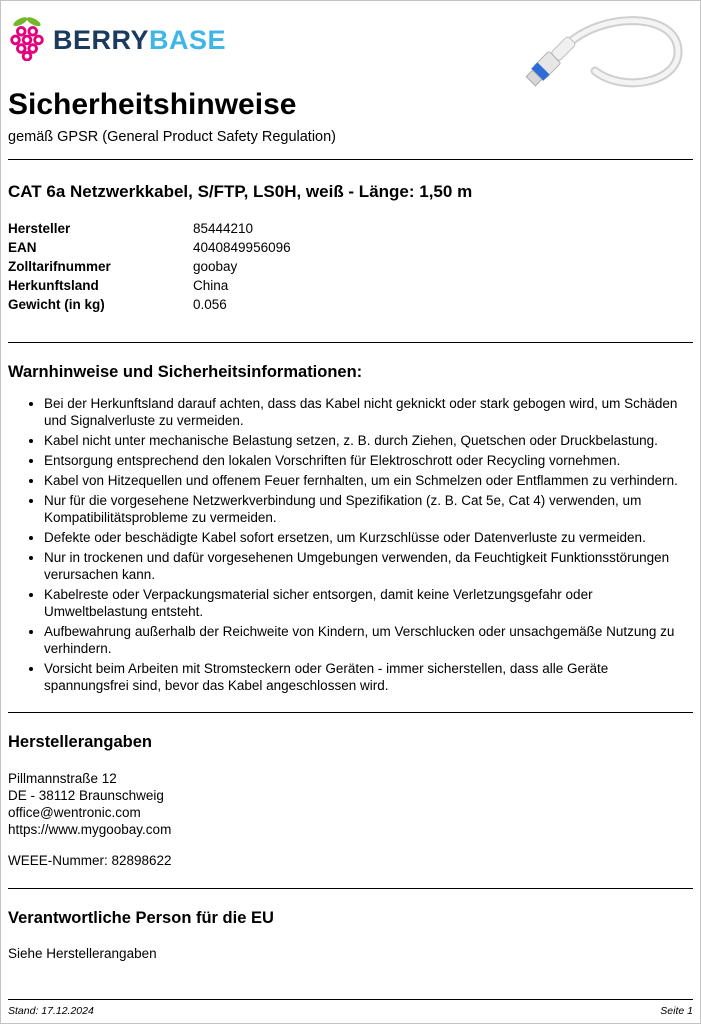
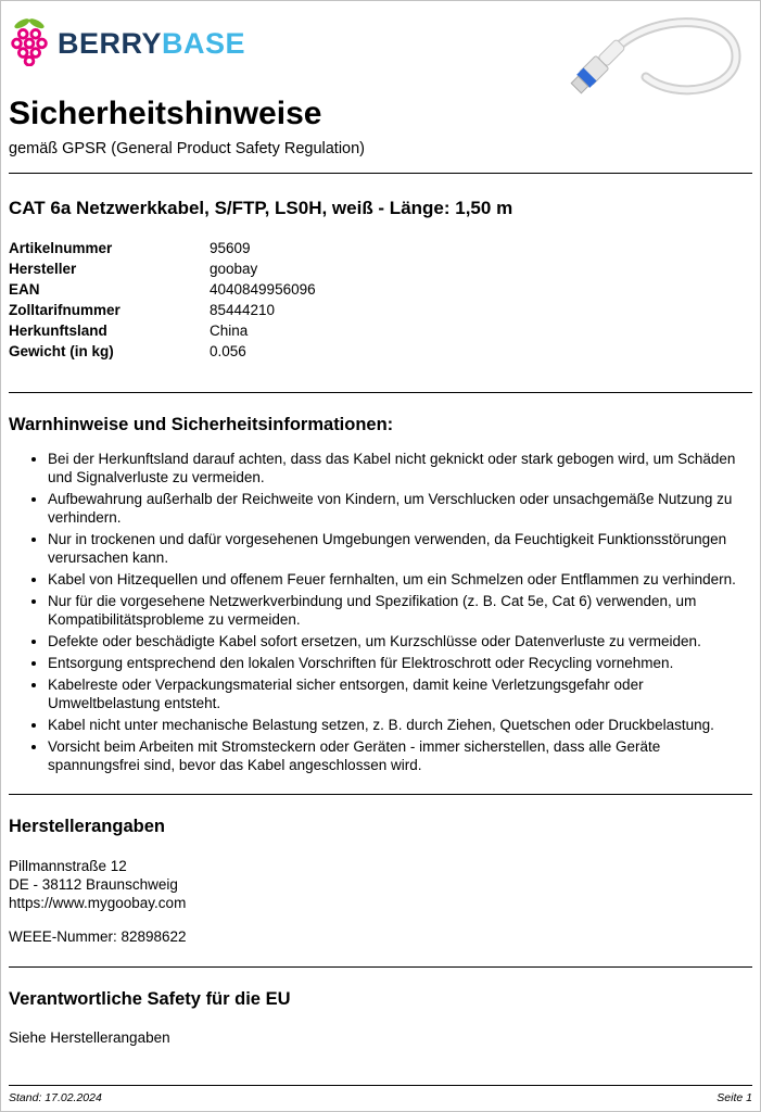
  BERRYBASE
  Sicherheitshinweise
  gemäß GPSR (General Product Safety Regulation)
  CAT 6a Netzwerkkabel, S/FTP, LS0H, weiß - Länge: 1,50 m
+ Artikelnummer
+ 95609
  Hersteller
- 85444210
+ goobay
  EAN
  4040849956096
  Zolltarifnummer
- goobay
+ 85444210
  Herkunftsland
  China
  Gewicht (in kg)
  0.056
  Warnhinweise und Sicherheitsinformationen:
  Bei der Herkunftsland darauf achten, dass das Kabel nicht geknickt oder stark gebogen wird, um Schäden und Signalverluste zu vermeiden.
- Kabel nicht unter mechanische Belastung setzen, z. B. durch Ziehen, Quetschen oder Druckbelastung.
+ Aufbewahrung außerhalb der Reichweite von Kindern, um Verschlucken oder unsachgemäße Nutzung zu verhindern.
- Entsorgung entsprechend den lokalen Vorschriften für Elektroschrott oder Recycling vornehmen.
+ Nur in trockenen und dafür vorgesehenen Umgebungen verwenden, da Feuchtigkeit Funktionsstörungen verursachen kann.
  Kabel von Hitzequellen und offenem Feuer fernhalten, um ein Schmelzen oder Entflammen zu verhindern.
- Nur für die vorgesehene Netzwerkverbindung und Spezifikation (z. B. Cat 5e, Cat 4) verwenden, um Kompatibilitätsprobleme zu vermeiden.
+ Nur für die vorgesehene Netzwerkverbindung und Spezifikation (z. B. Cat 5e, Cat 6) verwenden, um Kompatibilitätsprobleme zu vermeiden.
  Defekte oder beschädigte Kabel sofort ersetzen, um Kurzschlüsse oder Datenverluste zu vermeiden.
- Nur in trockenen und dafür vorgesehenen Umgebungen verwenden, da Feuchtigkeit Funktionsstörungen verursachen kann.
+ Entsorgung entsprechend den lokalen Vorschriften für Elektroschrott oder Recycling vornehmen.
  Kabelreste oder Verpackungsmaterial sicher entsorgen, damit keine Verletzungsgefahr oder Umweltbelastung entsteht.
- Aufbewahrung außerhalb der Reichweite von Kindern, um Verschlucken oder unsachgemäße Nutzung zu verhindern.
+ Kabel nicht unter mechanische Belastung setzen, z. B. durch Ziehen, Quetschen oder Druckbelastung.
  Vorsicht beim Arbeiten mit Stromsteckern oder Geräten - immer sicherstellen, dass alle Geräte spannungsfrei sind, bevor das Kabel angeschlossen wird.
  Herstellerangaben
  Pillmannstraße 12
  DE - 38112 Braunschweig
- office@wentronic.com
  https://www.mygoobay.com
  WEEE-Nummer: 82898622
- Verantwortliche Person für die EU
+ Verantwortliche Safety für die EU
  Siehe Herstellerangaben
- Stand: 17.12.2024
+ Stand: 17.02.2024
  Seite 1
